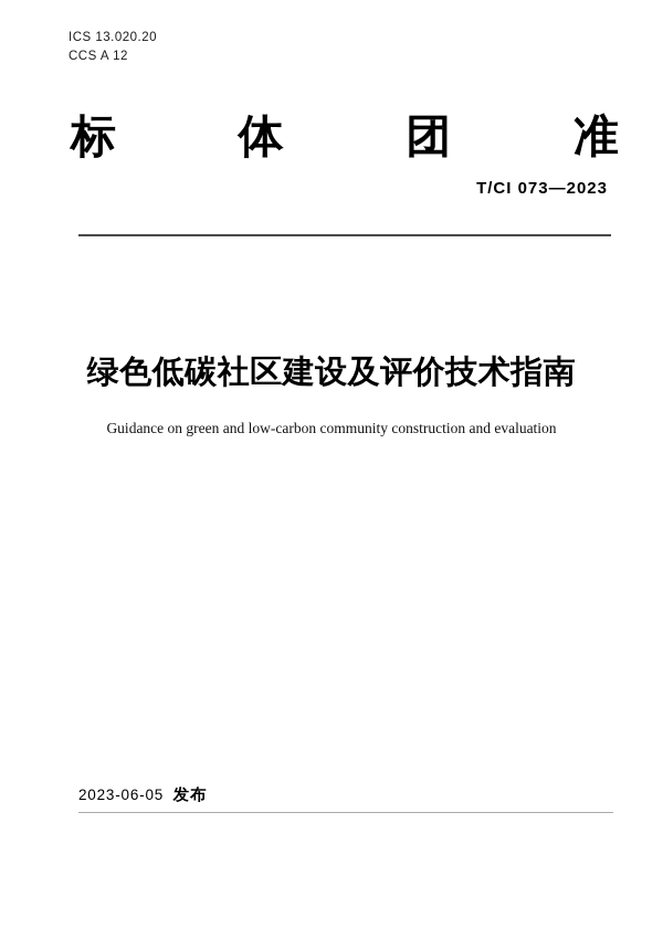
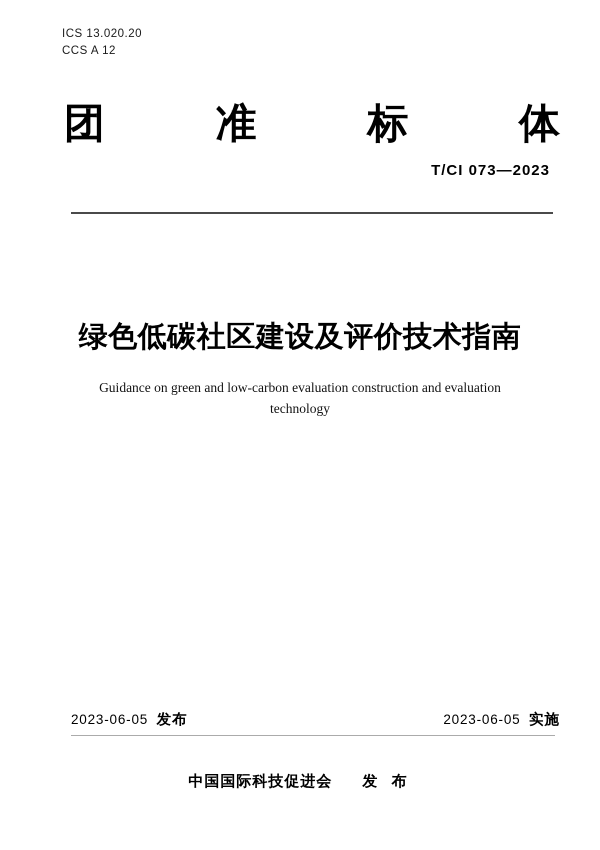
  ICS 13.020.20
  CCS A 12
- 标
+ 团
- 体
+ 准
- 团
+ 标
- 准
+ 体
  T/CI 073—2023
  绿色低碳社区建设及评价技术指南
- Guidance on green and low-carbon community construction and evaluation
+ Guidance on green and low-carbon evaluation construction and evaluation
+ technology
  2023-06-05 发布
+ 2023-06-05 实施
+ 中国国际科技促进会 发 布
